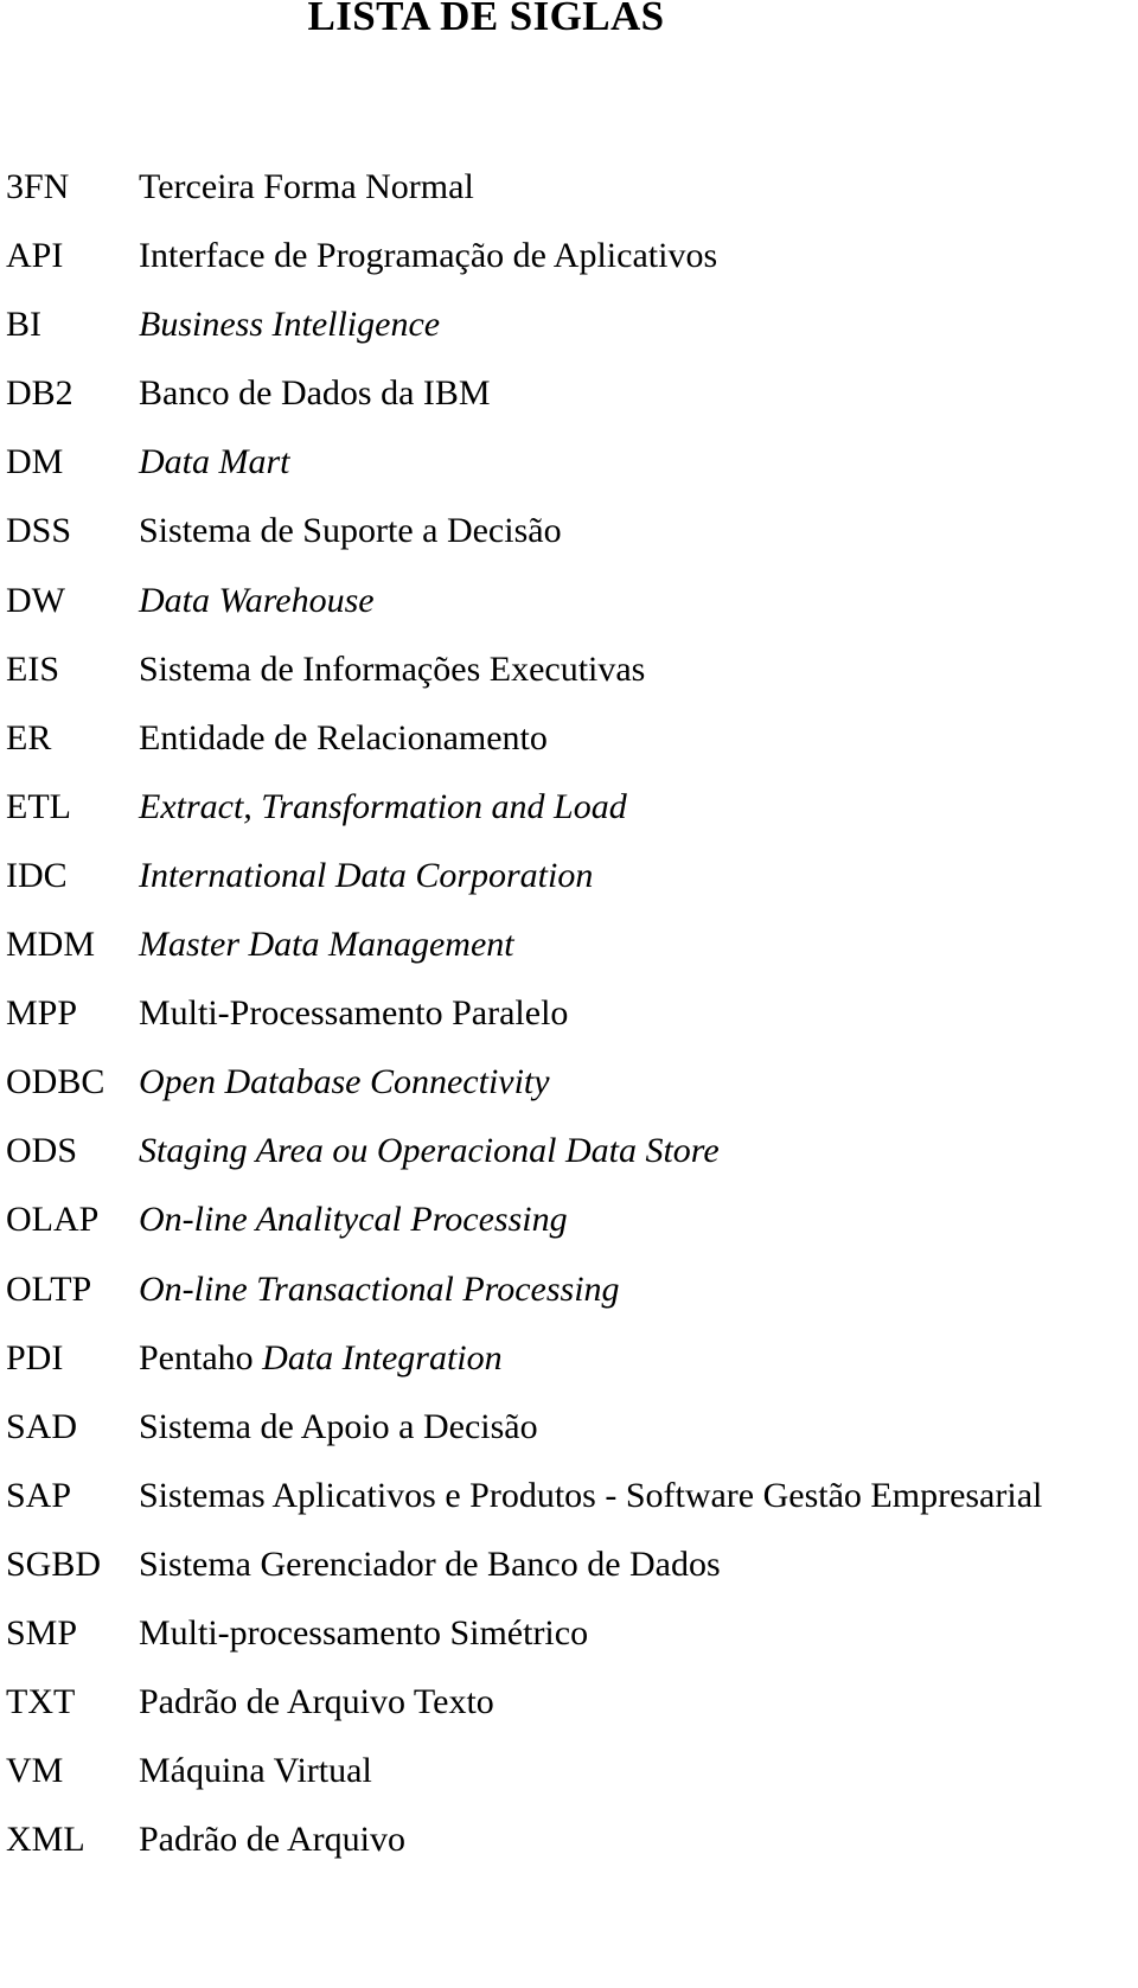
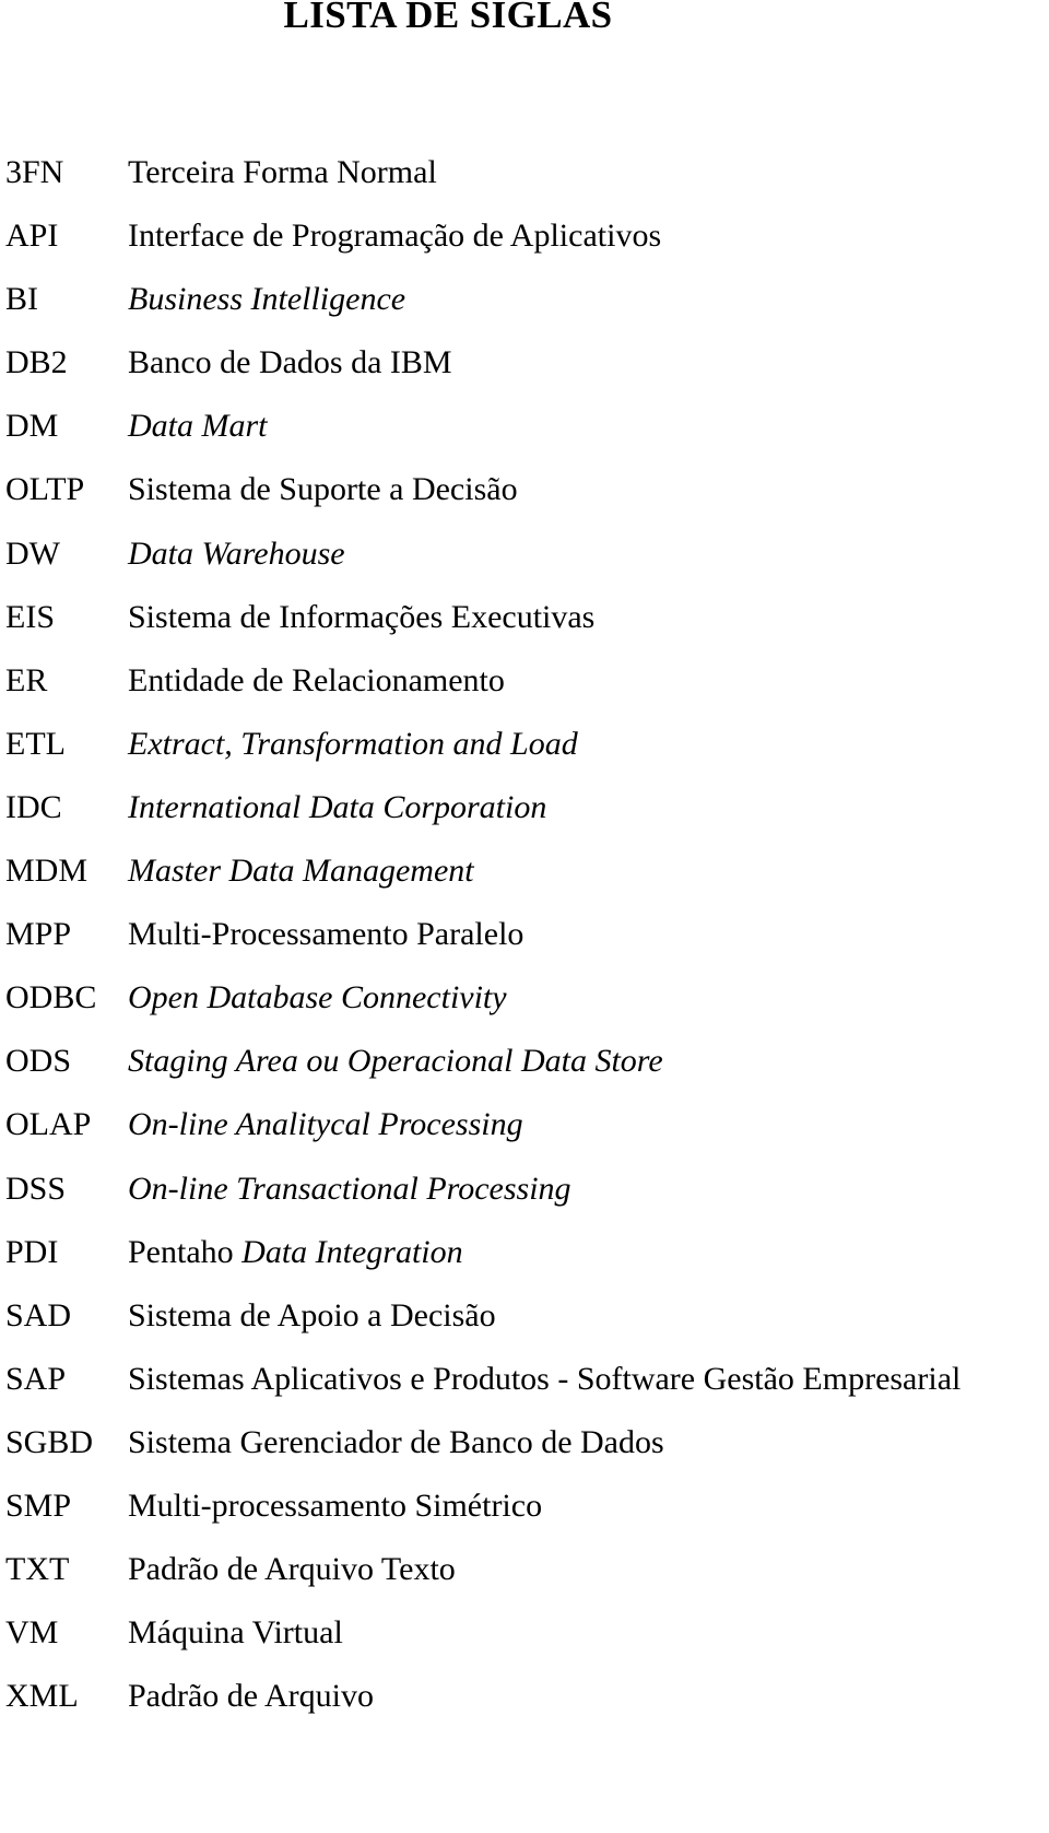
  LISTA DE SIGLAS
  3FN
  Terceira Forma Normal
  API
  Interface de Programação de Aplicativos
  BI
  Business Intelligence
  DB2
  Banco de Dados da IBM
  DM
  Data Mart
- DSS
+ OLTP
  Sistema de Suporte a Decisão
  DW
  Data Warehouse
  EIS
  Sistema de Informações Executivas
  ER
  Entidade de Relacionamento
  ETL
  Extract, Transformation and Load
  IDC
  International Data Corporation
  MDM
  Master Data Management
  MPP
  Multi-Processamento Paralelo
  ODBC
  Open Database Connectivity
  ODS
  Staging Area ou Operacional Data Store
  OLAP
  On-line Analitycal Processing
- OLTP
+ DSS
  On-line Transactional Processing
  PDI
  Pentaho Data Integration
  SAD
  Sistema de Apoio a Decisão
  SAP
  Sistemas Aplicativos e Produtos - Software Gestão Empresarial
  SGBD
  Sistema Gerenciador de Banco de Dados
  SMP
  Multi-processamento Simétrico
  TXT
  Padrão de Arquivo Texto
  VM
  Máquina Virtual
  XML
  Padrão de Arquivo
